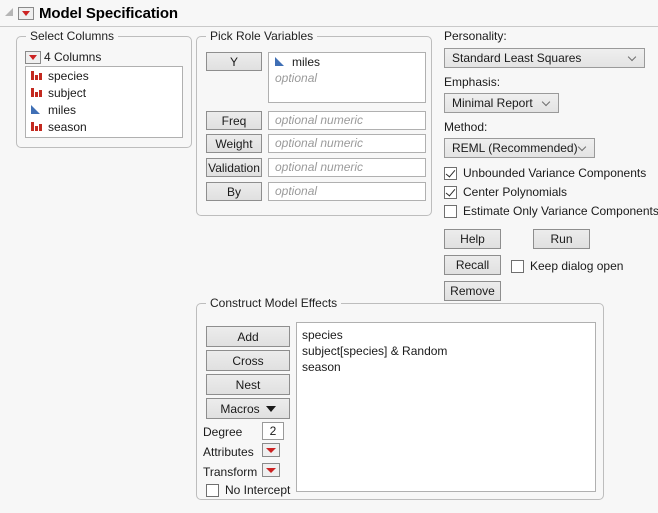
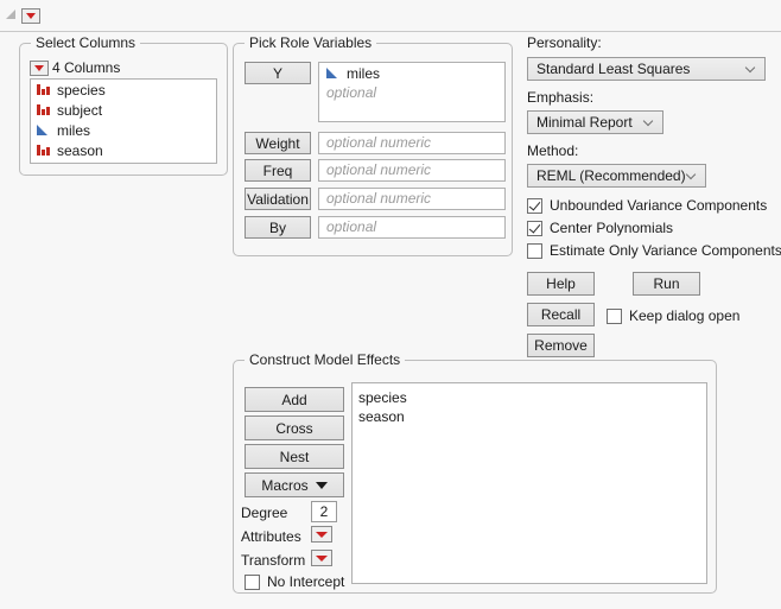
- Model Specification
  Select Columns
  4 Columns
  species
  subject
  miles
  season
  Pick Role Variables
  Y
  miles
  optional
- Freq
+ Weight
  optional numeric
- Weight
+ Freq
  optional numeric
  Validation
  optional numeric
  By
  optional
  Personality:
  Standard Least Squares
  Emphasis:
  Minimal Report
  Method:
  REML (Recommended)
  Unbounded Variance Components
  Center Polynomials
  Estimate Only Variance Components
  Help
  Run
  Recall
  Keep dialog open
  Remove
  Construct Model Effects
  Add
  Cross
  Nest
  Macros
  Degree
  2
  Attributes
  Transform
  No Intercept
  species
- subject[species] & Random
  season
